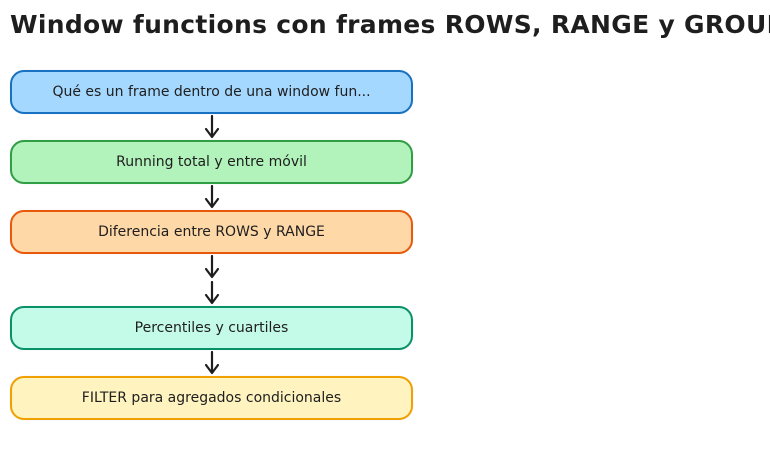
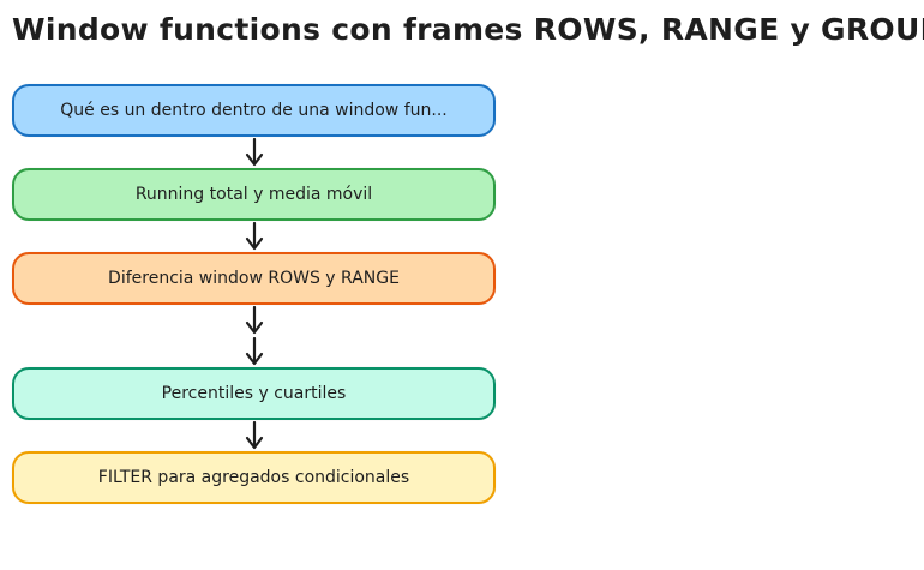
  Window functions con frames ROWS, RANGE y GROU
- Qué es un frame dentro de una window fun...
+ Qué es un dentro dentro de una window fun...
- Running total y entre móvil
+ Running total y media móvil
- Diferencia entre ROWS y RANGE
+ Diferencia window ROWS y RANGE
  Percentiles y cuartiles
  FILTER para agregados condicionales
